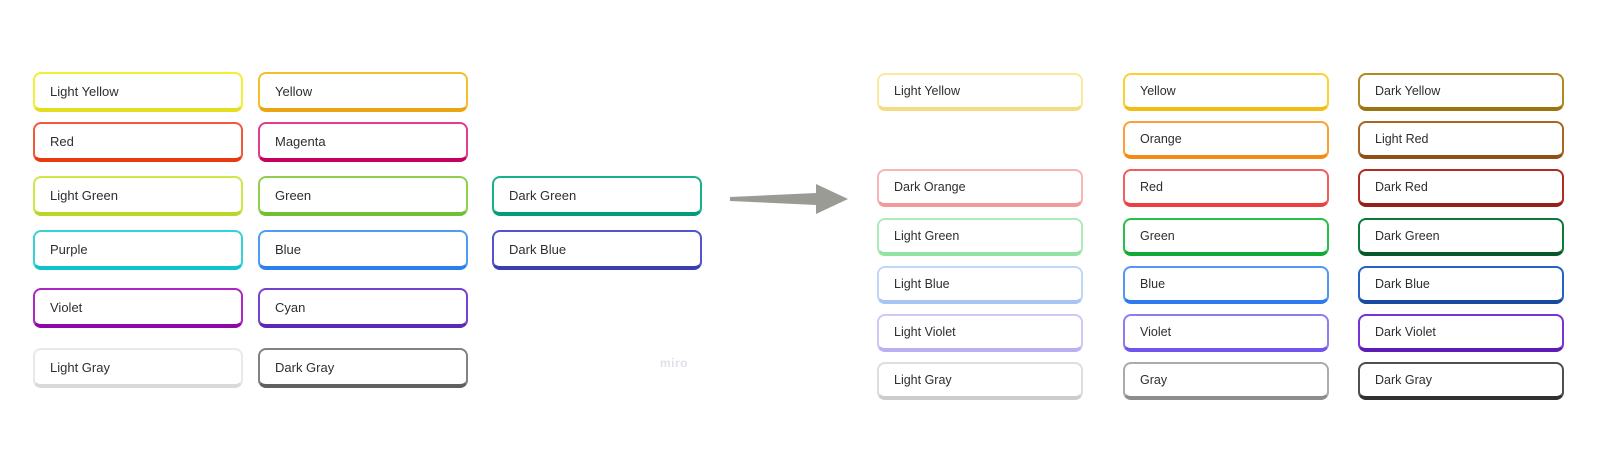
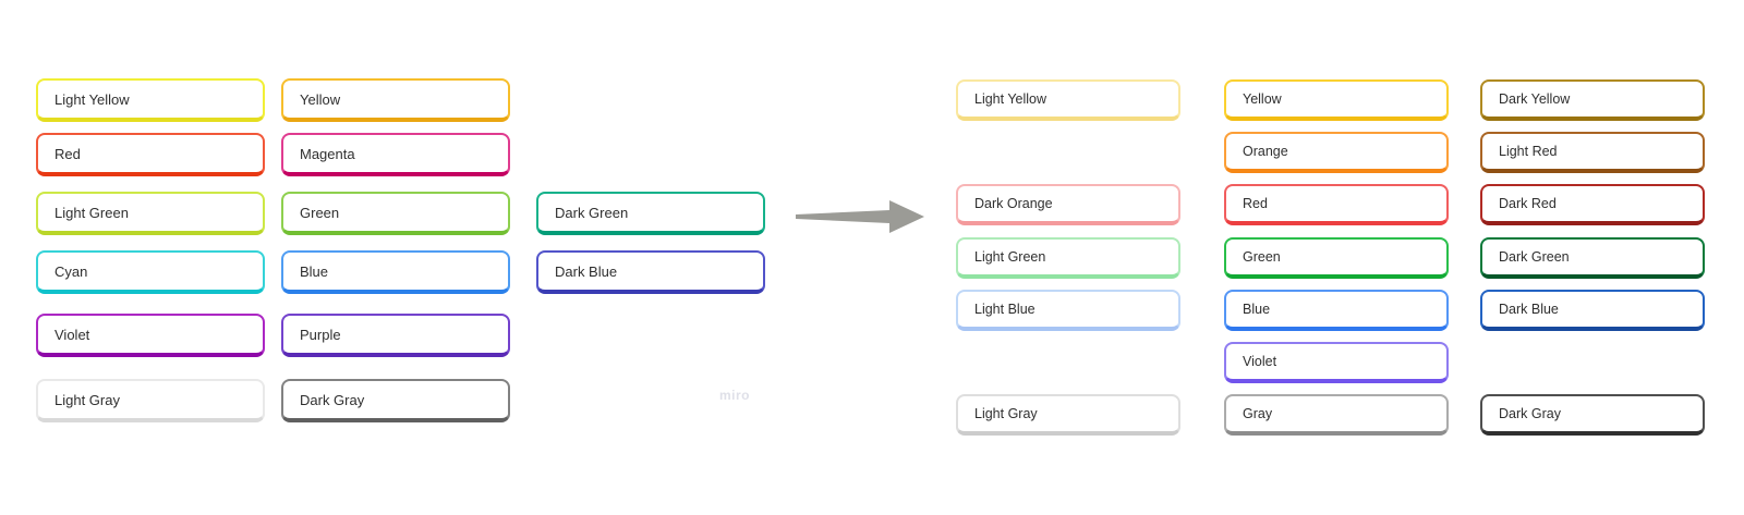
  Light Yellow
  Red
  Light Green
- Purple
+ Cyan
  Violet
  Light Gray
  Yellow
  Magenta
  Green
  Blue
- Cyan
+ Purple
  Dark Gray
  Dark Green
  Dark Blue
  miro
  Light Yellow
  Dark Orange
  Light Green
  Light Blue
- Light Violet
  Light Gray
  Yellow
  Orange
  Red
  Green
  Blue
  Violet
  Gray
  Dark Yellow
  Light Red
  Dark Red
  Dark Green
  Dark Blue
- Dark Violet
  Dark Gray
